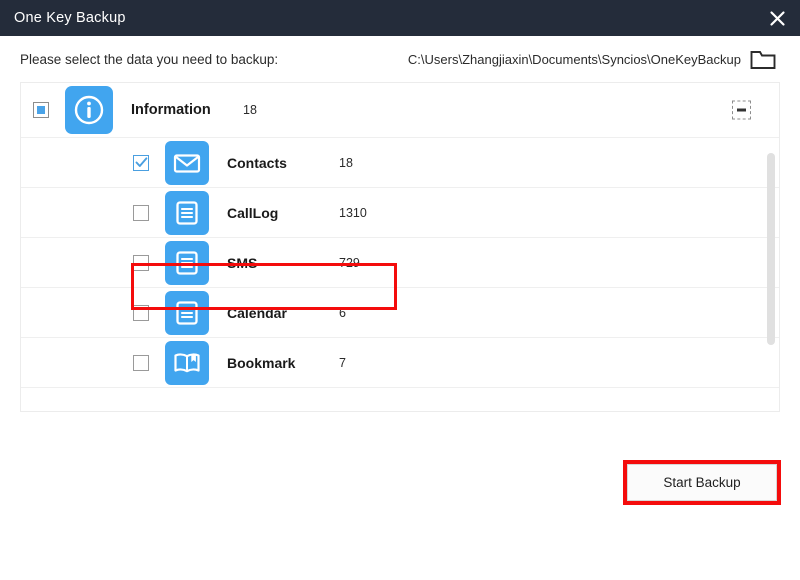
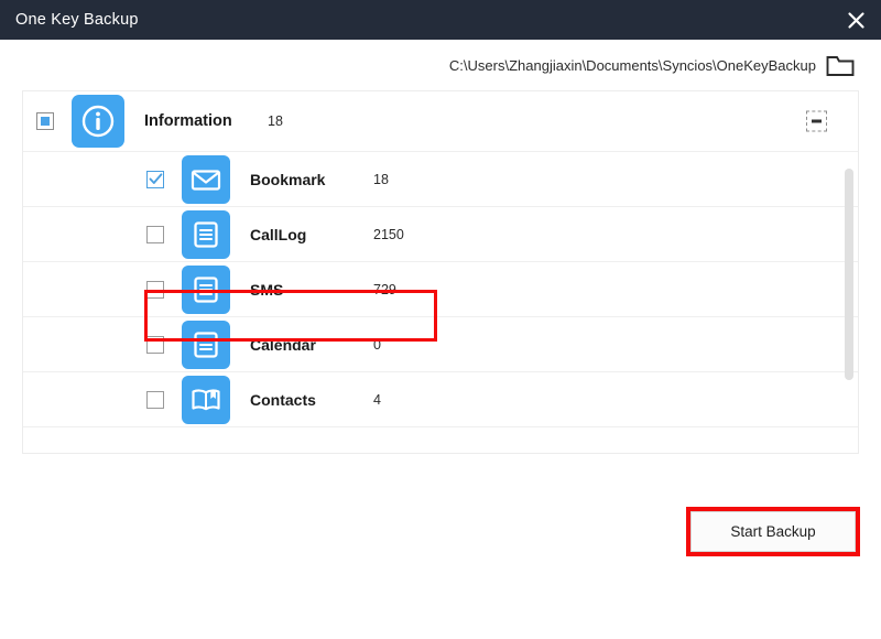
  One Key Backup
- Please select the data you need to backup:
  C:\Users\Zhangjiaxin\Documents\Syncios\OneKeyBackup
  Information
  18
- Contacts
+ Bookmark
  18
  CallLog
- 1310
+ 2150
  SMS
  729
  Calendar
- 6
+ 0
- Bookmark
+ Contacts
- 7
+ 4
  Start Backup
